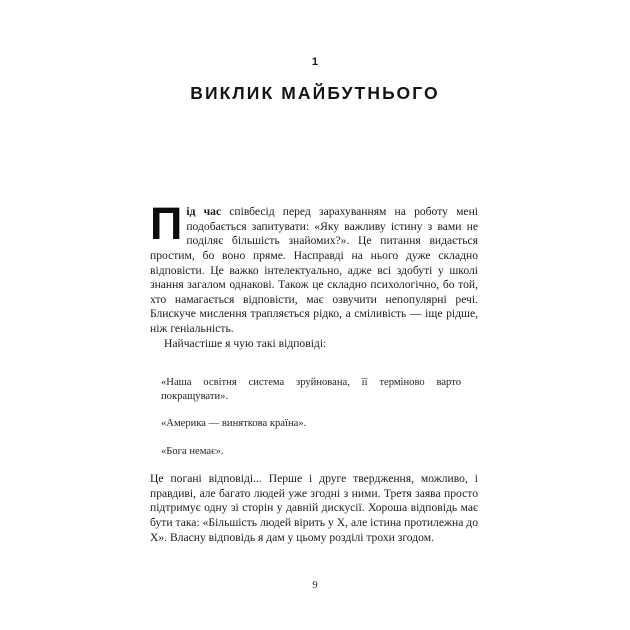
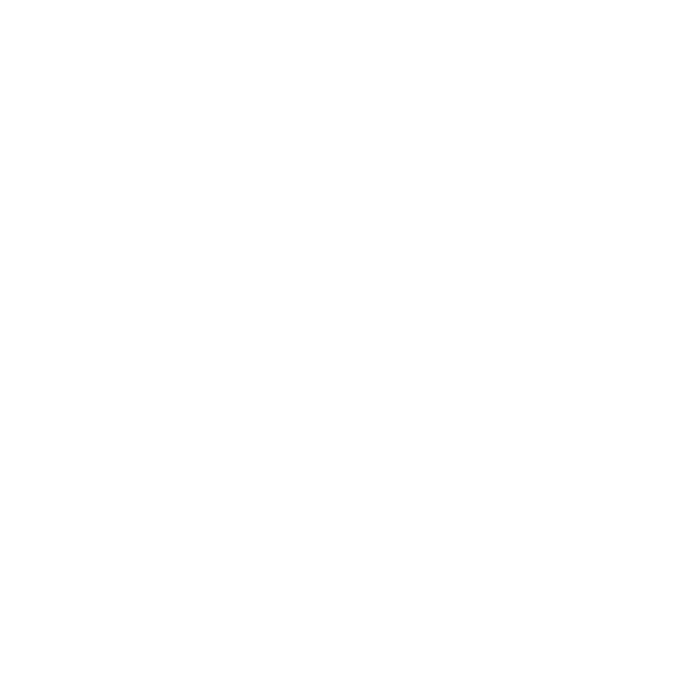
- 1
- ВИКЛИК МАЙБУТНЬОГО
- П
- ід час співбесід перед зарахуванням на роботу мені подобається запитувати: «Яку важливу істину з вами не поділяє більшість знайомих?». Це питання видається простим, бо воно пряме. Насправді на нього дуже складно відповісти. Це важко інтелектуально, адже всі здобуті у школі знання загалом однакові. Також це складно психологічно, бо той, хто намагається відповісти, має озвучити непопулярні речі. Блискуче мислення трапляється рідко, а сміливість — іще рідше, ніж геніальність.
- Найчастіше я чую такі відповіді:
- «Наша освітня система зруйнована, її терміново варто покращувати».
- «Америка — виняткова країна».
- «Бога немає».
- Це погані відповіді... Перше і друге твердження, можливо, і правдиві, але багато людей уже згодні з ними. Третя заява просто підтримує одну зі сторін у давній дискусії. Хороша відповідь має бути така: «Більшість людей вірить у Х, але істина протилежна до Х». Власну відповідь я дам у цьому розділі трохи згодом.
- 9
